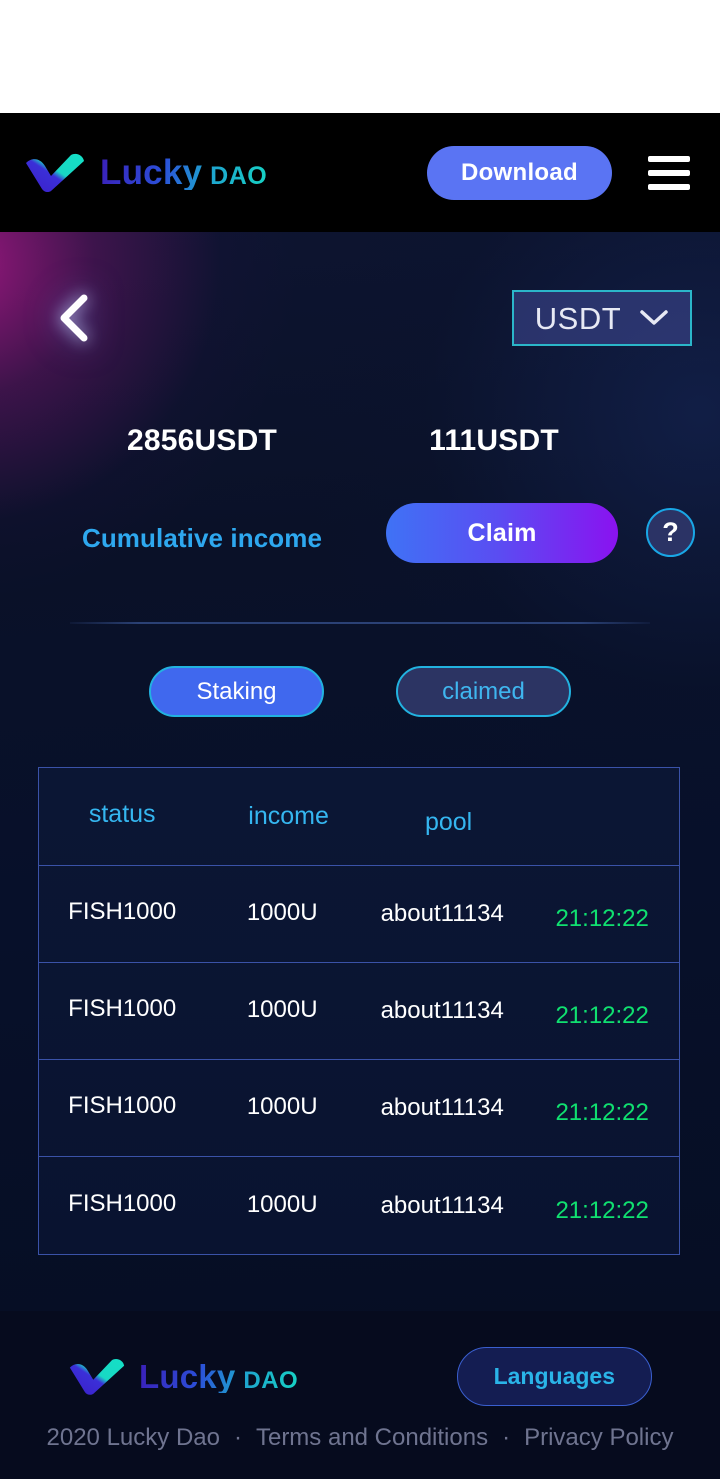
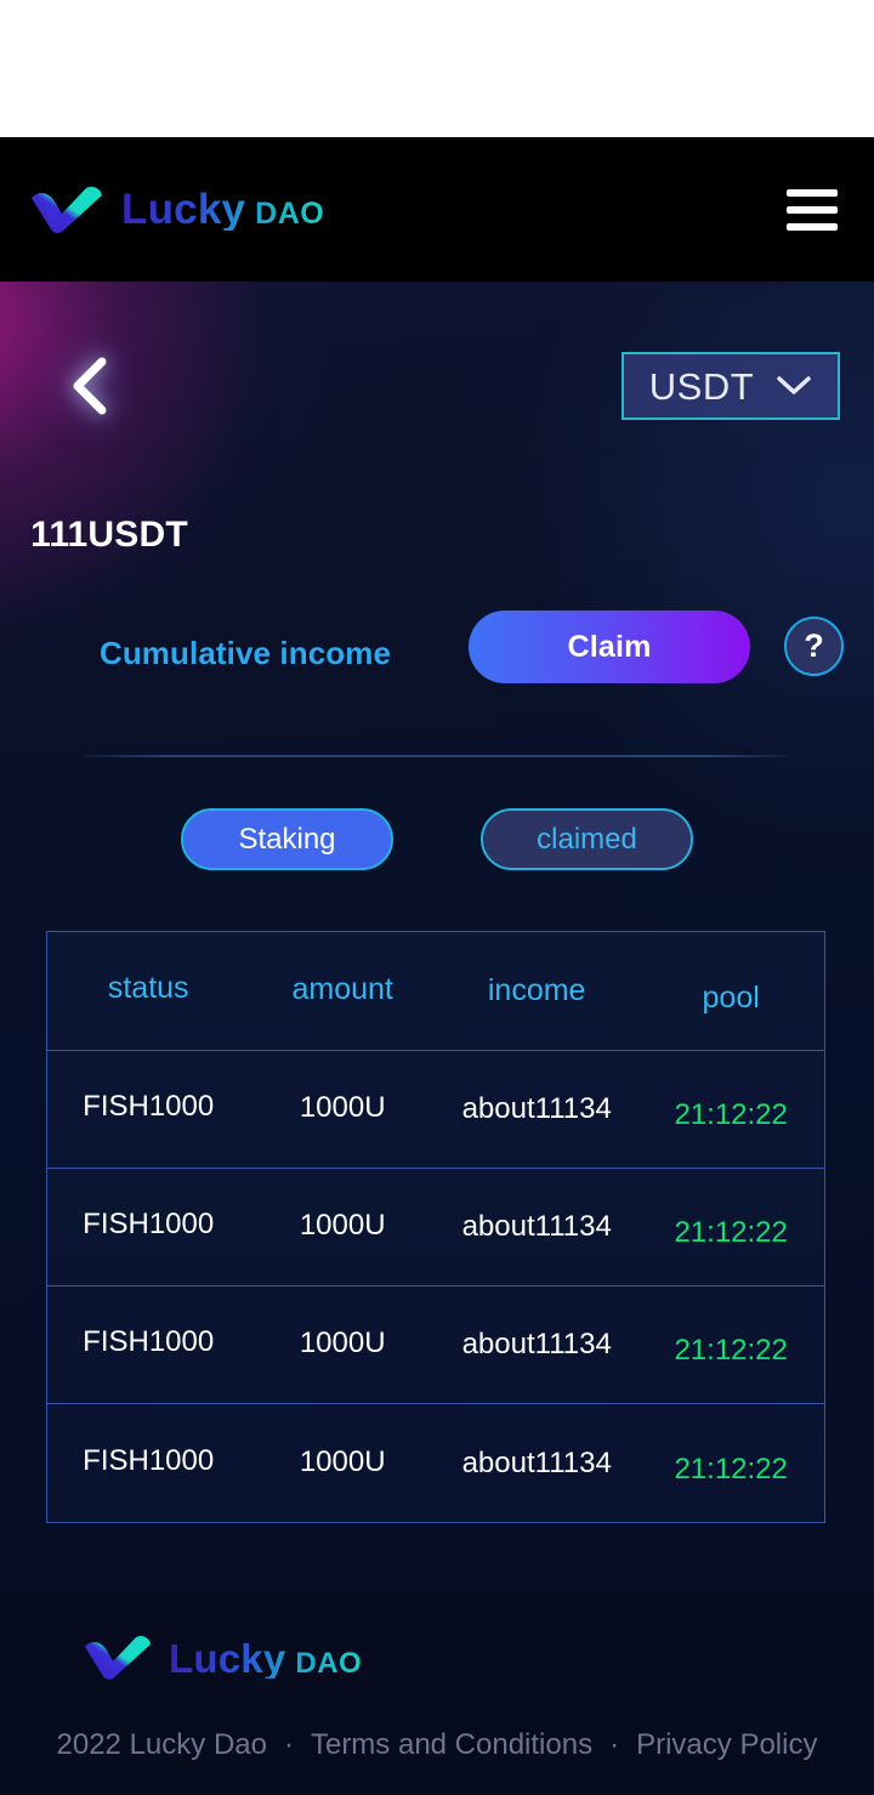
  Lucky
  DAO
- Download
  USDT
- 2856USDT
  111USDT
  Cumulative income
  Claim
  ?
  Staking
  claimed
  status
+ amount
  income
  pool
  FISH1000
  1000U
  about11134
  21:12:22
  FISH1000
  1000U
  about11134
  21:12:22
  FISH1000
  1000U
  about11134
  21:12:22
  FISH1000
  1000U
  about11134
  21:12:22
  Lucky
  DAO
- Languages
- 2020 Lucky Dao
+ 2022 Lucky Dao
  ·
  Terms and Conditions
  ·
  Privacy Policy
